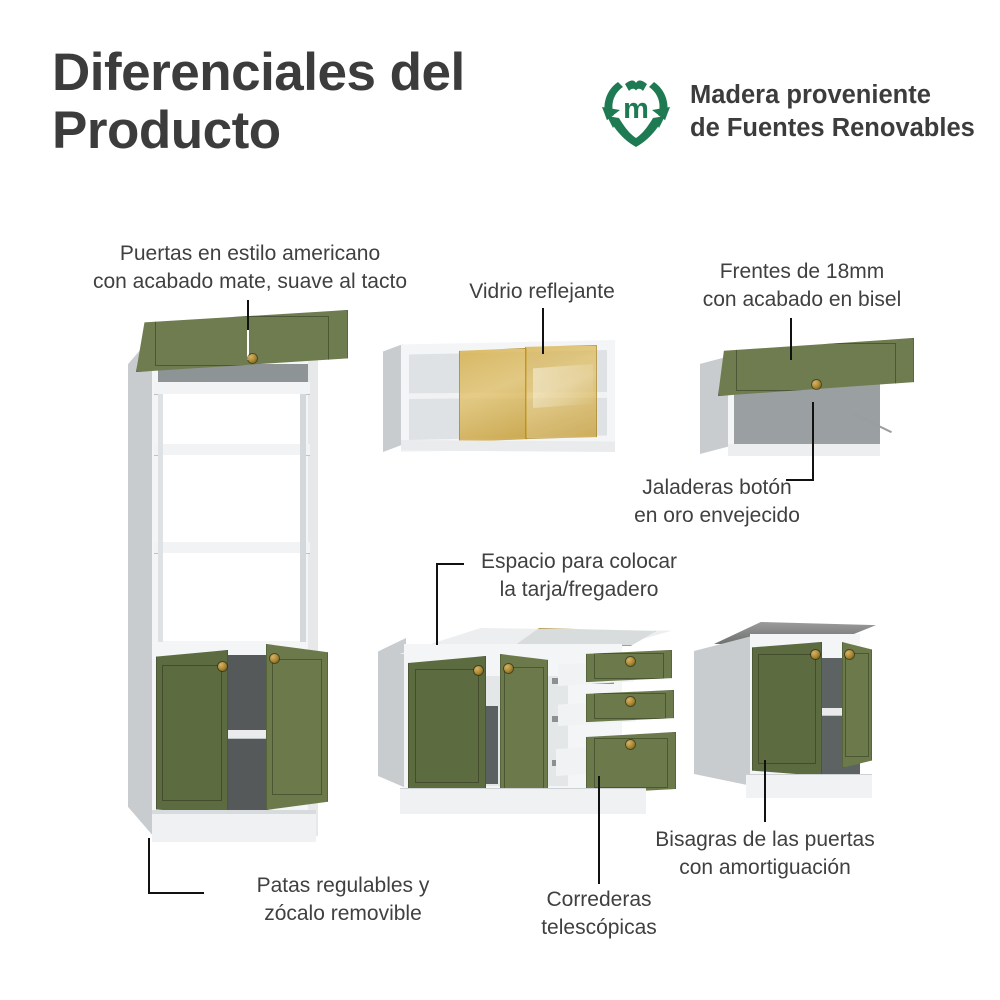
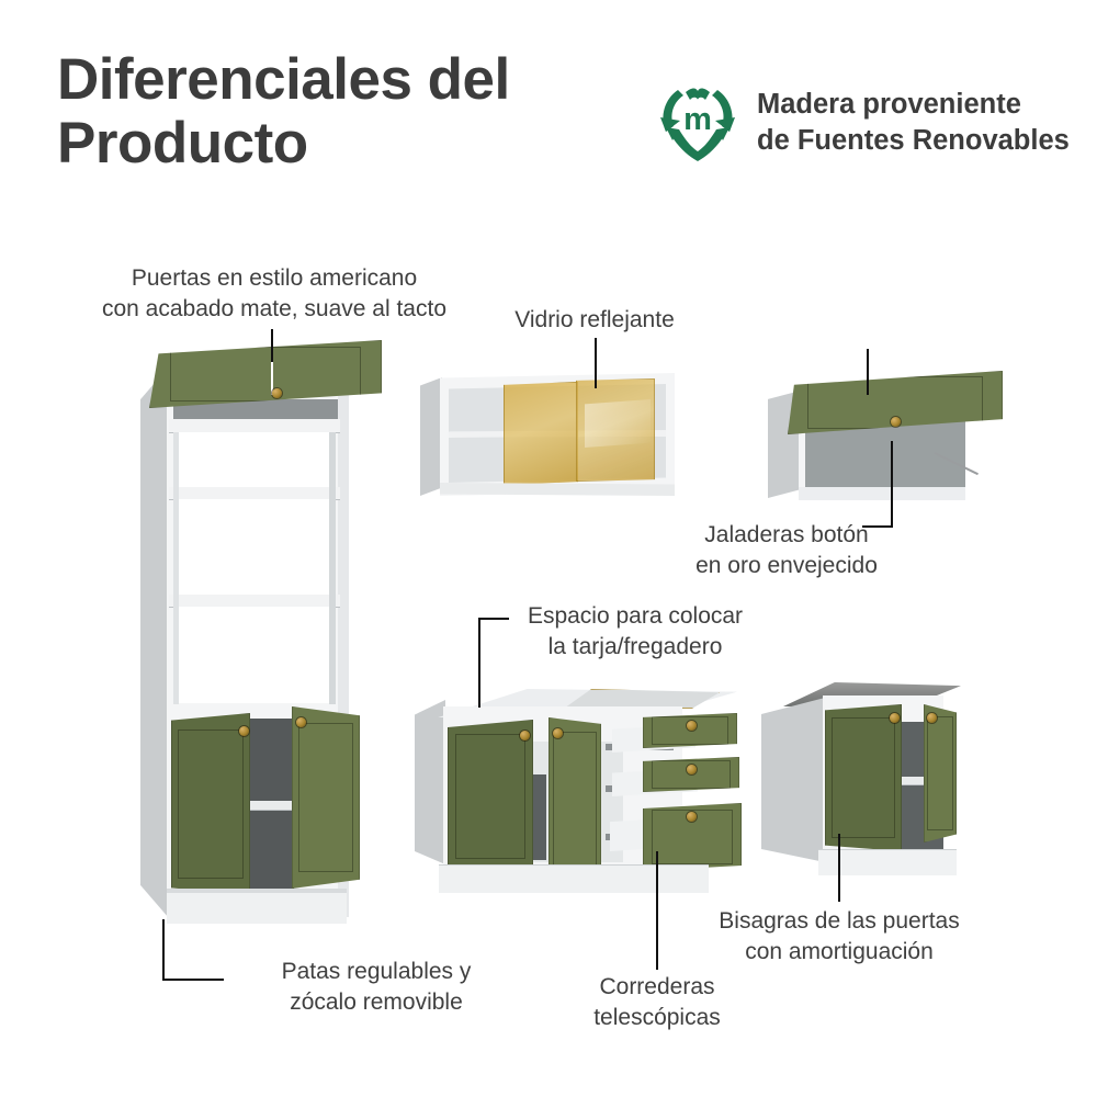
  Diferenciales del
  Producto
  m
  Madera proveniente
  de Fuentes Renovables
  Puertas en estilo americano
  con acabado mate, suave al tacto
  Vidrio reflejante
- Frentes de 18mm
- con acabado en bisel
  Jaladeras botón
  en oro envejecido
  Espacio para colocar
  la tarja/fregadero
  Patas regulables y
  zócalo removible
  Correderas
  telescópicas
  Bisagras de las puertas
  con amortiguación
